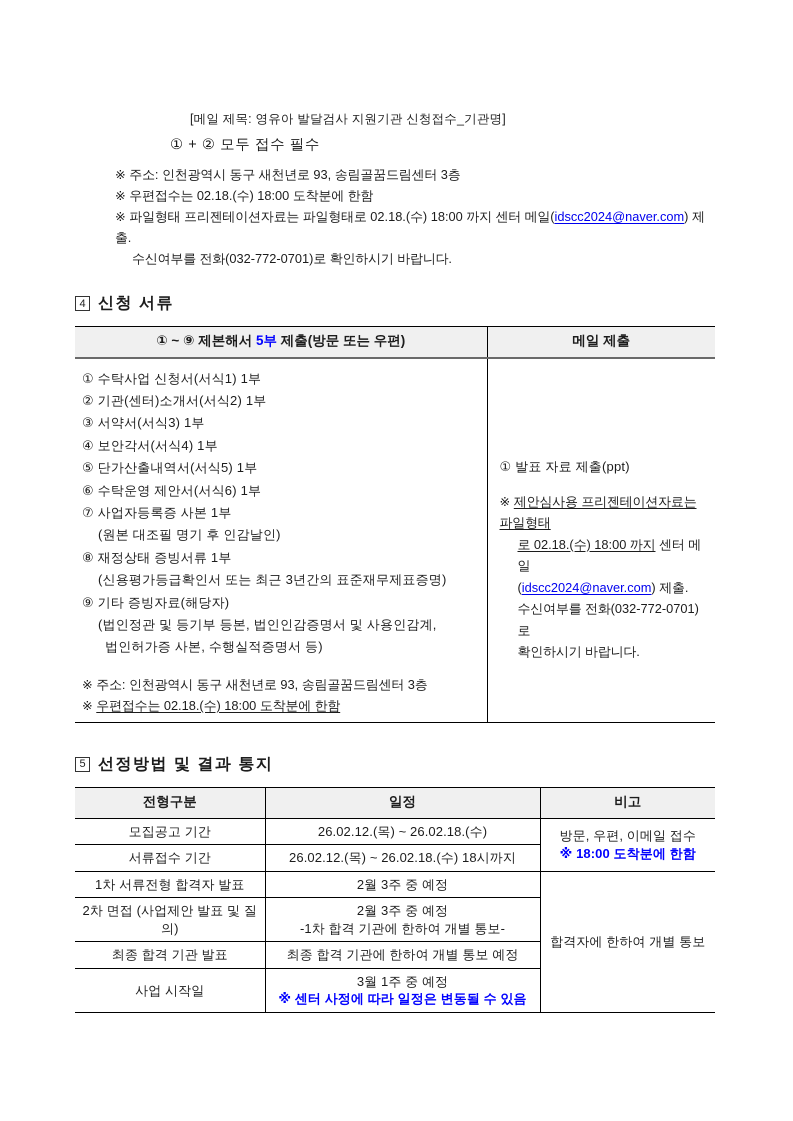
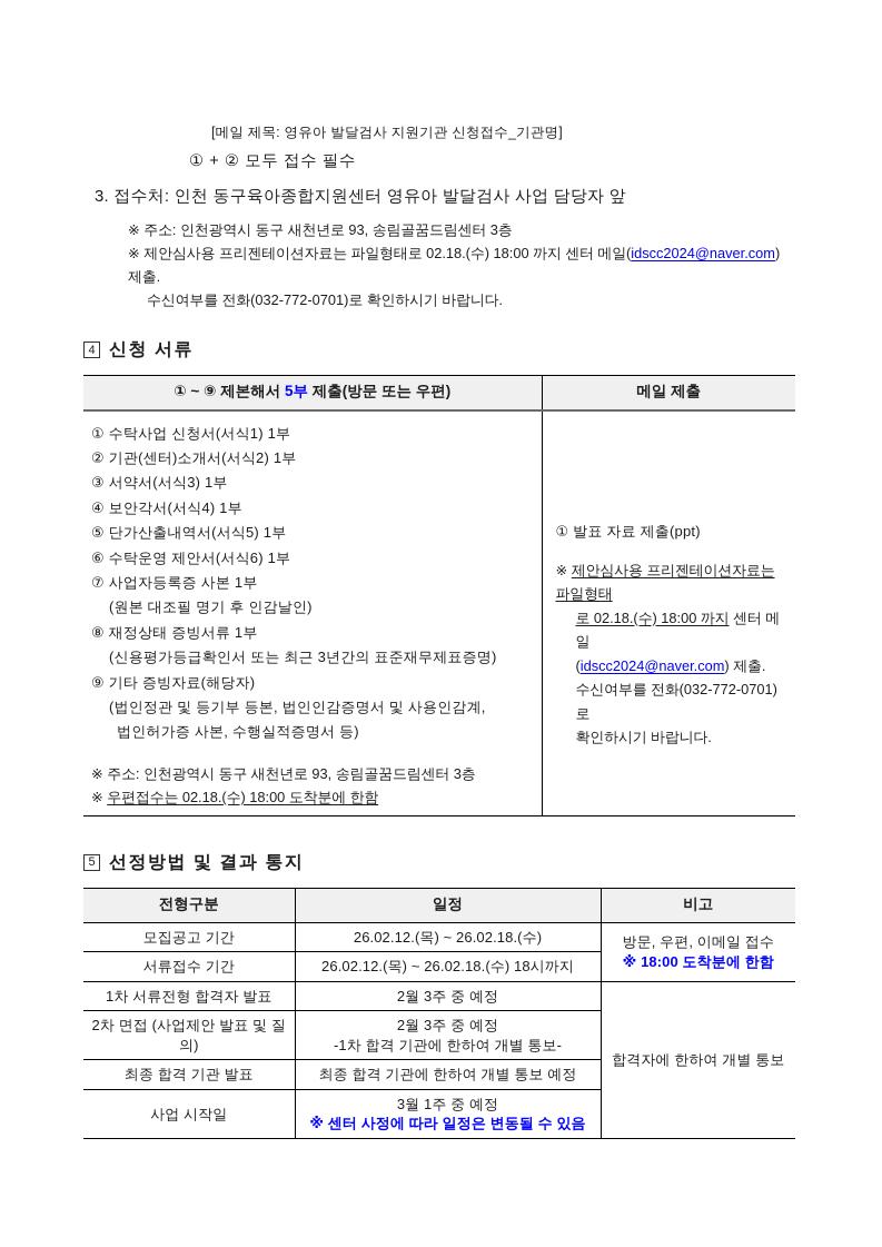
  [메일 제목: 영유아 발달검사 지원기관 신청접수_기관명]
  ① + ② 모두 접수 필수
+ 3. 접수처: 인천 동구육아종합지원센터 영유아 발달검사 사업 담당자 앞
  ※ 주소: 인천광역시 동구 새천년로 93, 송림골꿈드림센터 3층
- ※ 우편접수는 02.18.(수) 18:00 도착분에 한함
- ※ 파일형태 프리젠테이션자료는 파일형태로 02.18.(수) 18:00 까지 센터 메일(idscc2024@naver.com) 제출.
+ ※ 제안심사용 프리젠테이션자료는 파일형태로 02.18.(수) 18:00 까지 센터 메일(idscc2024@naver.com) 제출.
  수신여부를 전화(032-772-0701)로 확인하시기 바랍니다.
  4
  신청 서류
  ① ~ ⑨ 제본해서 5부 제출(방문 또는 우편)	메일 제출
  ① 수탁사업 신청서(서식1) 1부 ② 기관(센터)소개서(서식2) 1부 ③ 서약서(서식3) 1부 ④ 보안각서(서식4) 1부 ⑤ 단가산출내역서(서식5) 1부 ⑥ 수탁운영 제안서(서식6) 1부 ⑦ 사업자등록증 사본 1부 (원본 대조필 명기 후 인감날인) ⑧ 재정상태 증빙서류 1부 (신용평가등급확인서 또는 최근 3년간의 표준재무제표증명) ⑨ 기타 증빙자료(해당자) (법인정관 및 등기부 등본, 법인인감증명서 및 사용인감계, 법인허가증 사본, 수행실적증명서 등) ※ 주소: 인천광역시 동구 새천년로 93, 송림골꿈드림센터 3층 ※ 우편접수는 02.18.(수) 18:00 도착분에 한함	① 발표 자료 제출(ppt) ※ 제안심사용 프리젠테이션자료는 파일형태 로 02.18.(수) 18:00 까지 센터 메일 (idscc2024@naver.com) 제출. 수신여부를 전화(032-772-0701)로 확인하시기 바랍니다.
  5
  선정방법 및 결과 통지
  전형구분	일정	비고
  모집공고 기간	26.02.12.(목) ~ 26.02.18.(수)	방문, 우편, 이메일 접수 ※ 18:00 도착분에 한함
  서류접수 기간	26.02.12.(목) ~ 26.02.18.(수) 18시까지
  1차 서류전형 합격자 발표	2월 3주 중 예정	합격자에 한하여 개별 통보
  2차 면접 (사업제안 발표 및 질의)	2월 3주 중 예정 -1차 합격 기관에 한하여 개별 통보-
  최종 합격 기관 발표	최종 합격 기관에 한하여 개별 통보 예정
  사업 시작일	3월 1주 중 예정 ※ 센터 사정에 따라 일정은 변동될 수 있음
